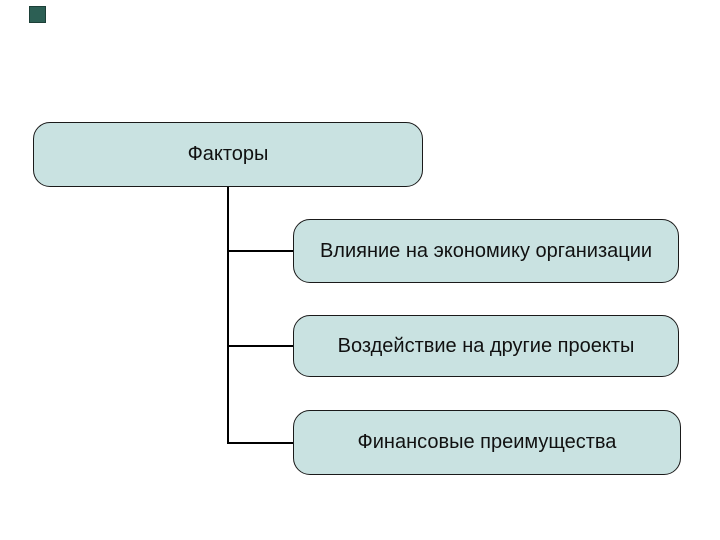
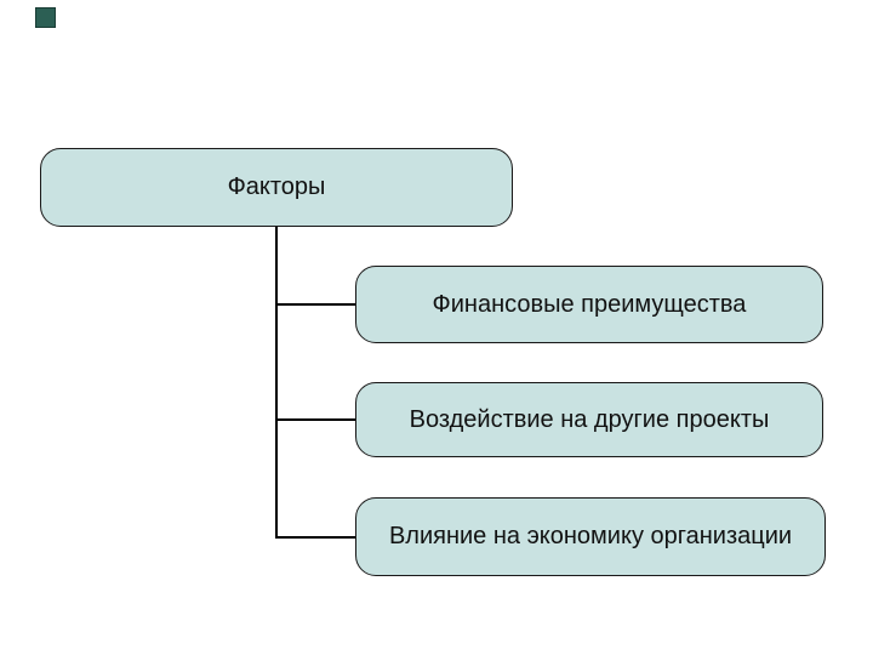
  Факторы
- Влияние на экономику организации
+ Финансовые преимущества
  Воздействие на другие проекты
- Финансовые преимущества
+ Влияние на экономику организации
